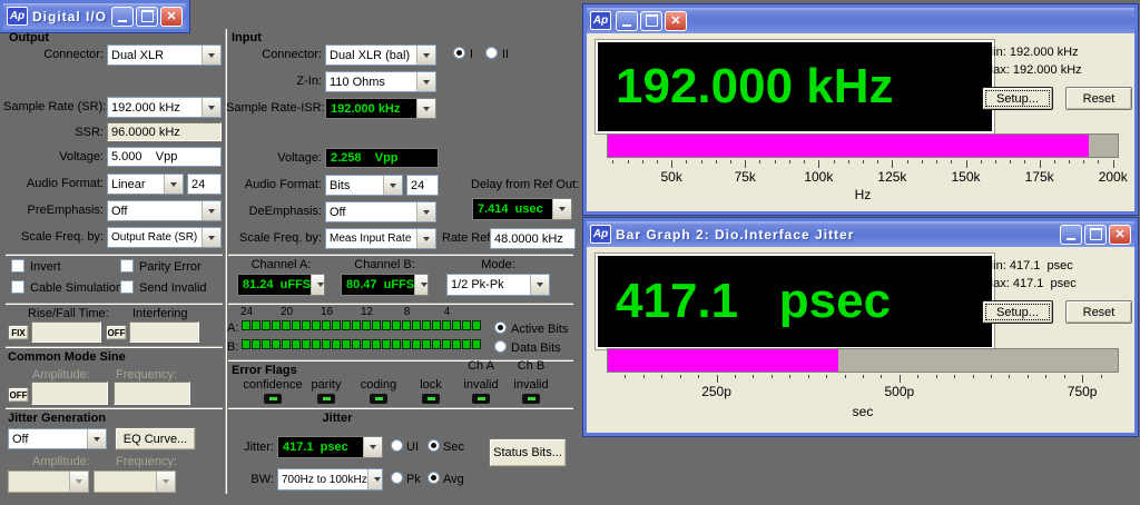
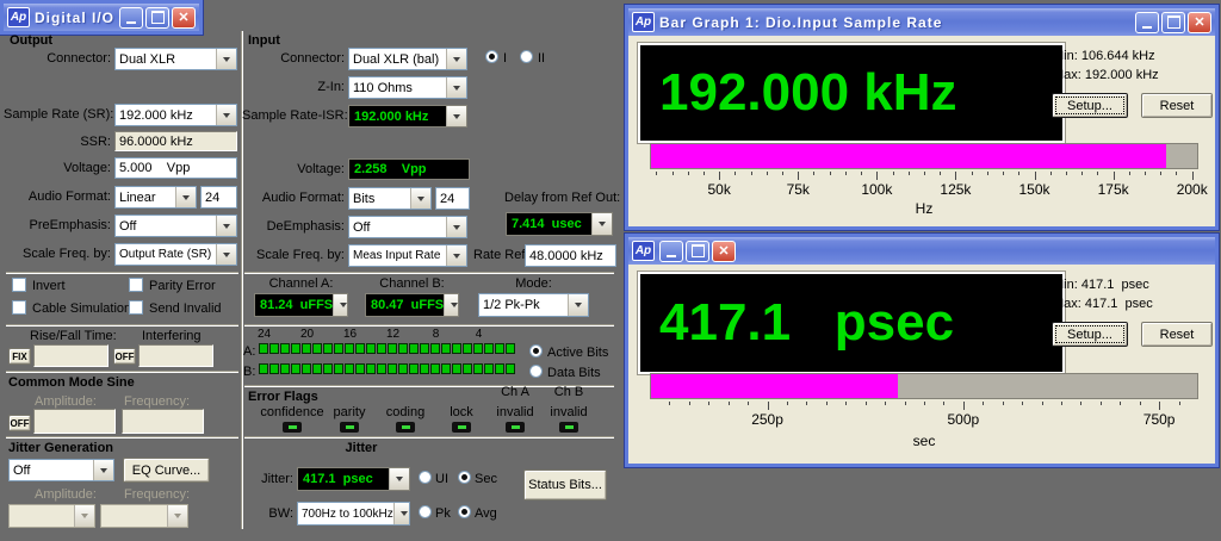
  Ap
  Digital I/O
  Output
  Connector:
  Dual XLR
  Sample Rate (SR):
  192.000 kHz
  SSR:
  96.0000 kHz
  Voltage:
  5.000 Vpp
  Audio Format:
  Linear
  24
  PreEmphasis:
  Off
  Scale Freq. by:
  Output Rate (SR)
  Invert
  Parity Error
  Cable Simulatio
  Send Invalid
  Rise/Fall Time:
  Interfering
  FIX
  OFF
  Common Mode Sine
  Amplitude:
  Frequency:
  OFF
  Jitter Generation
  Off
  EQ Curve...
  Amplitude:
  Frequency:
  Input
  Connector:
  Dual XLR (bal)
  I
  II
  Z-In:
  110 Ohms
  Sample Rate-ISR:
  192.000 kHz
  Voltage:
  2.258 Vpp
  Audio Format:
  Bits
  24
  Delay from Ref Out:
  DeEmphasis:
  Off
  7.414 usec
  Scale Freq. by:
  Meas Input Rate
  Rate Ref
  48.0000 kHz
  Channel A:
  Channel B:
  Mode:
  81.24 uFFS
  80.47 uFFS
  1/2 Pk-Pk
  24
  20
  16
  12
  8
  4
  A:
  B:
  Active Bits
  Data Bits
  Error Flags
  Ch A
  Ch B
  confidence
  parity
  coding
  lock
  invalid
  invalid
  Jitter
  Jitter:
  417.1 psec
  UI
  Sec
  Status Bits...
  BW:
  700Hz to 100kHz
  Pk
  Avg
  Ap
+ Bar Graph 1: Dio.Input Sample Rate
  192.000 kHz
- Min: 192.000 kHz
+ Min: 106.644 kHz
  Max: 192.000 kHz
  Setup...
  Reset
  50k
  75k
  100k
  125k
  150k
  175k
  200k
  Hz
  Ap
- Bar Graph 2: Dio.Interface Jitter
  417.1 psec
  Min: 417.1 psec
  Max: 417.1 psec
  Setup...
  Reset
  250p
  500p
  750p
  sec
